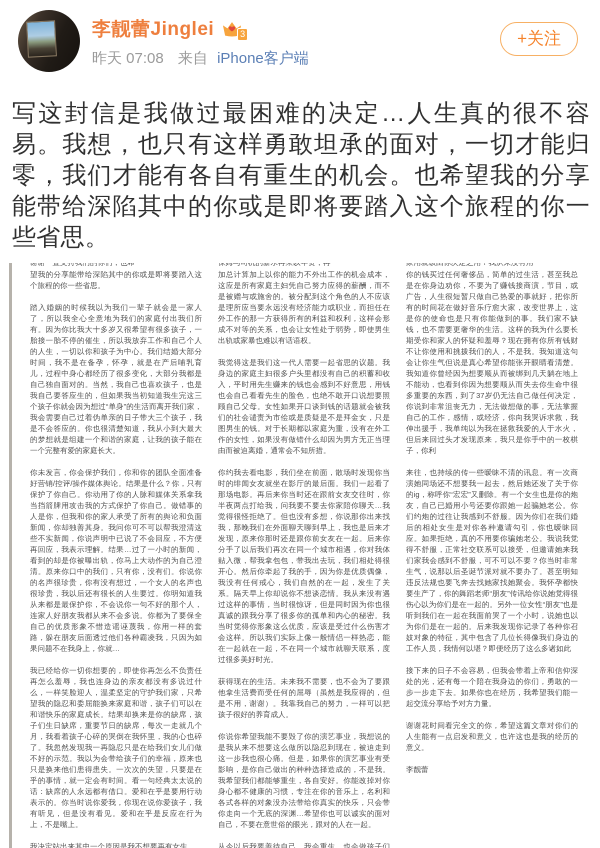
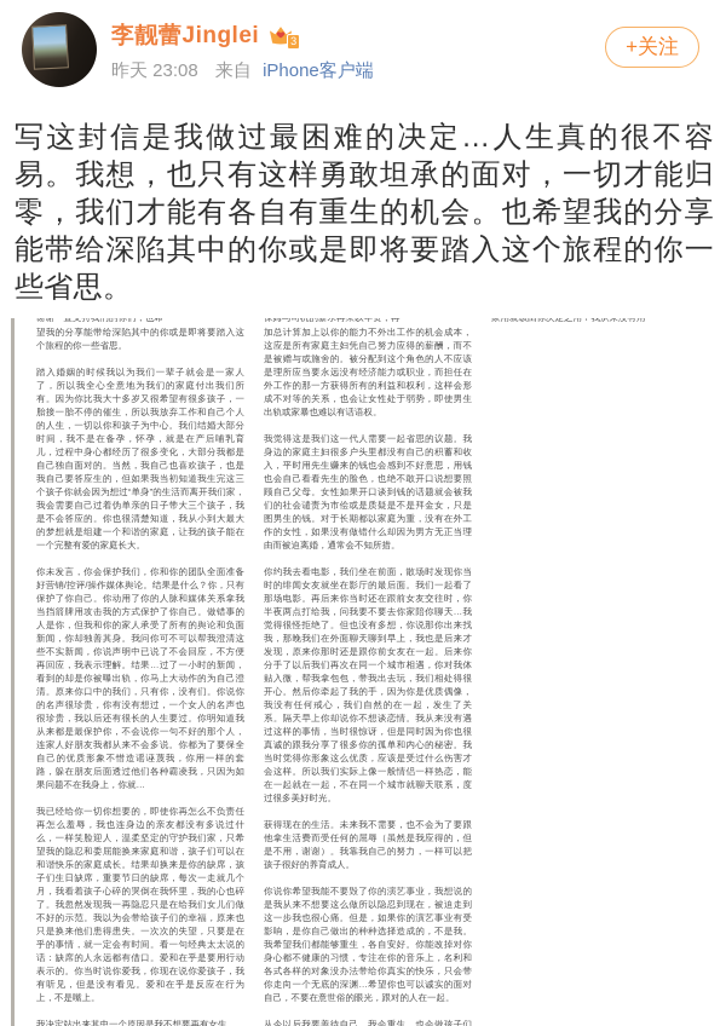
  李靓蕾Jinglei
  3
- 昨天 07:08 来自 iPhone客户端
+ 昨天 23:08 来自 iPhone客户端
  +关注
  写这封信是我做过最困难的决定…人生真的很不容易。我想，也只有这样勇敢坦承的面对，一切才能归零，我们才能有各自有重生的机会。也希望我的分享能带给深陷其中的你或是即将要踏入这个旅程的你一些省思。
  谢谢一直支持我们的你们，也希
  望我的分享能带给深陷其中的你或是即将要踏入这个旅程的你一些省思。
  踏入婚姻的时候我以为我们一辈子就会是一家人了，所以我全心全意地为我们的家庭付出我们所有。因为你比我大十多岁又很希望有很多孩子，一胎接一胎不停的催生，所以我放弃工作和自己个人的人生，一切以你和孩子为中心。我们结婚大部分时间，我不是在备孕，怀孕，就是在产后哺乳育儿，过程中身心都经历了很多变化，大部分我都是自己独自面对的。当然，我自己也喜欢孩子，也是我自己要答应生的，但如果我当初知道我生完这三个孩子你就会因为想过“单身”的生活而离开我们家，我会需要自己过着伪单亲的日子带大三个孩子，我是不会答应的。你也很清楚知道，我从小到大最大的梦想就是组建一个和谐的家庭，让我的孩子能在一个完整有爱的家庭长大。
  你未发言，你会保护我们，你和你的团队全面准备好营销/控评/操作媒体舆论。结果是什么？你，只有保护了你自己。你动用了你的人脉和媒体关系拿我当挡箭牌用攻击我的方式保护了你自己。做错事的人是你，但我和你的家人承受了所有的舆论和负面新闻，你却独善其身。我问你可不可以帮我澄清这些不实新闻，你说声明中已说了不会回应，不方便再回应，我表示理解。结果…过了一小时的新闻，看到的却是你被曝出轨，你马上大动作的为自己澄清。原来你口中的我们，只有你，没有们。你说你的名声很珍贵，你有没有想过，一个女人的名声也很珍贵，我以后还有很长的人生要过。你明知道我从来都是最保护你，不会说你一句不好的那个人，连家人好朋友我都从来不会多说。你都为了要保全自己的优质形象不惜造谣诬蔑我，你用一样的套路，躲在朋友后面透过他们各种霸凌我，只因为如果问题不在我身上，你就…
  我已经给你一切你想要的，即使你再怎么不负责任再怎么羞辱，我也连身边的亲友都没有多说过什么，一样笑脸迎人，温柔坚定的守护我们家，只希望我的隐忍和委屈能换来家庭和谐，孩子们可以在和谐快乐的家庭成长。结果却换来是你的缺席，孩子们生日缺席，重要节日的缺席，每次一走就几个月，我看着孩子心碎的哭倒在我怀里，我的心也碎了。我忽然发现我一再隐忍只是在给我们女儿们做不好的示范。我以为会带给孩子们的幸福，原来也只是换来他们患得患失。一次次的失望，只要是在乎的事情，就一定会有时间。看一句经典太太说的话：缺席的人永远都有借口。爱和在乎是要用行动表示的。你当时说你爱我，你现在说你爱孩子，我有听见，但是没有看见。爱和在乎是反应在行为上，不是嘴上。
  我决定站出来其中一个原因是我不想要再有女生
  保姆与司机的薪水再乘以年资，再
  加总计算加上以你的能力不外出工作的机会成本，这应是所有家庭主妇凭自己努力应得的薪酬，而不是被赠与或施舍的。被分配到这个角色的人不应该是理所应当要永远没有经济能力或职业，而担任在外工作的那一方获得所有的利益和权利，这样会形成不对等的关系，也会让女性处于弱势，即使男生出轨或家暴也难以有话语权。
  我觉得这是我们这一代人需要一起省思的议题。我身边的家庭主妇很多户头里都没有自己的积蓄和收入，平时用先生赚来的钱也会感到不好意思，用钱也会自己看看先生的脸色，也绝不敢开口说想要照顾自己父母。女性如果开口谈到钱的话题就会被我们的社会谴责为市侩或是质疑是不是拜金女，只是图男生的钱。对于长期都以家庭为重，没有在外工作的女性，如果没有做错什么却因为男方无正当理由而被迫离婚，通常会不知所措。
  你约我去看电影，我们坐在前面，散场时发现你当时的绯闻女友就坐在影厅的最后面。我们一起看了那场电影。再后来你当时还在跟前女友交往时，你半夜两点打给我，问我要不要去你家陪你聊天…我觉得很怪拒绝了。但也没有多想，你说那你出来找我，那晚我们在外面聊天聊到早上，我也是后来才发现，原来你那时还是跟你前女友在一起。后来你分手了以后我们再次在同一个城市相遇，你对我体贴入微，帮我拿包包，带我出去玩，我们相处得很开心。然后你牵起了我的手，因为你是优质偶像，我没有任何戒心，我们自然的在一起，发生了关系。隔天早上你却说你不想谈恋情。我从来没有遇过这样的事情，当时很惊讶，但是同时因为你也很真诚的跟我分享了很多你的孤单和内心的秘密。我当时觉得你形象这么优质，应该是受过什么伤害才会这样。所以我们实际上像一般情侣一样热恋，能在一起就在一起，不在同一个城市就聊天联系，度过很多美好时光。
  获得现在的生活。未来我不需要，也不会为了要跟他拿生活费而受任何的屈辱（虽然是我应得的，但是不用，谢谢）。我靠我自己的努力，一样可以把孩子很好的养育成人。
  你说你希望我能不要毁了你的演艺事业，我想说的是我从来不想要这么做所以隐忍到现在，被迫走到这一步我也很心痛。但是，如果你的演艺事业有受影响，是你自己做出的种种选择造成的，不是我。我希望我们都能够重生，各自安好。你能改掉对你身心都不健康的习惯，专注在你的音乐上，名利和各式各样的对象没办法带给你真实的快乐，只会带你走向一个无底的深渊…希望你也可以诚实的面对自己，不要在意世俗的眼光，跟对的人在一起。
  家用就该由你决定之用？我从来没有用
- 你的钱买过任何奢侈品，简单的过生活，甚至我总是在你身边劝你，不要为了赚钱接商演，节目，或广告，人生很短暂只做自己热爱的事就好，把你所有的时间花在做好音乐疗愈大家，改变世界上，这是你的使命也是只有你能做到的事。我们家不缺钱，也不需要更奢华的生活。这样的我为什么要长期受你和家人的怀疑和羞辱？现在拥有你所有钱财不让你使用和挑拨我们的人，不是我。我知道这句会让你生气但说是真心希望你能张开眼睛看清楚。我知道你曾经因为想要顺从而被绑到几天躺在地上不能动，也看到你因为想要顺从而失去你生命中很多重要的东西，到了37岁仍无法自己做任何决定，你说到非常沮丧无力，无法做想做的事，无法掌握自己的工作，感情，或经济，你向我哭诉求救，我伸出援手，我单纯以为我在拯救我爱的人于水火，但后来回过头才发现原来，我只是你手中的一枚棋子，你利
- 来往，也持续的传一些暧昧不清的讯息。有一次商演她同场还不想要我一起去，然后她还发了关于你的ig，称呼你“宏宏”又删除。有一个女生也是你的炮友，自己已婚用小号还要你跟她一起骗她老公。你们约炮的过往让我感到不舒服。因为你们在我们婚后的相处女生是对你各种邀请勾引，你也暧昧回应。如果拒绝，真的不用要你骗她老公。我说我觉得不舒服，正常社交联系可以接受，但邀请她来我们家我会感到不舒服，可不可以不要？你当时非常生气，说那以后圣诞节派对就不要办了。甚至明知违反法规也要飞奔去找她家找她聚会。我怀孕都快要生产了，你的舞蹈老师“朋友”传讯给你说她觉得很伤心以为你们是在一起的。另外一位女性“朋友”也是听到我们在一起在我面前哭了一个小时，说她也以为你们是在一起的。后来我发现你记录了各种你召妓对象的特征，其中包含了几位长得像我们身边的工作人员，我情何以堪？即便经历了这么多诸如此
- 接下来的日子不会容易，但我会带着上帝和信仰深处的光，还有每一个陪在我身边的你们，勇敢的一步一步走下去。如果你也在经历，我希望我们能一起交流分享给予对方力量。
- 谢谢花时间看完全文的你，希望这篇文章对你们的人生能有一点启发和意义，也许这也是我的经历的意义。
- 李靓蕾
